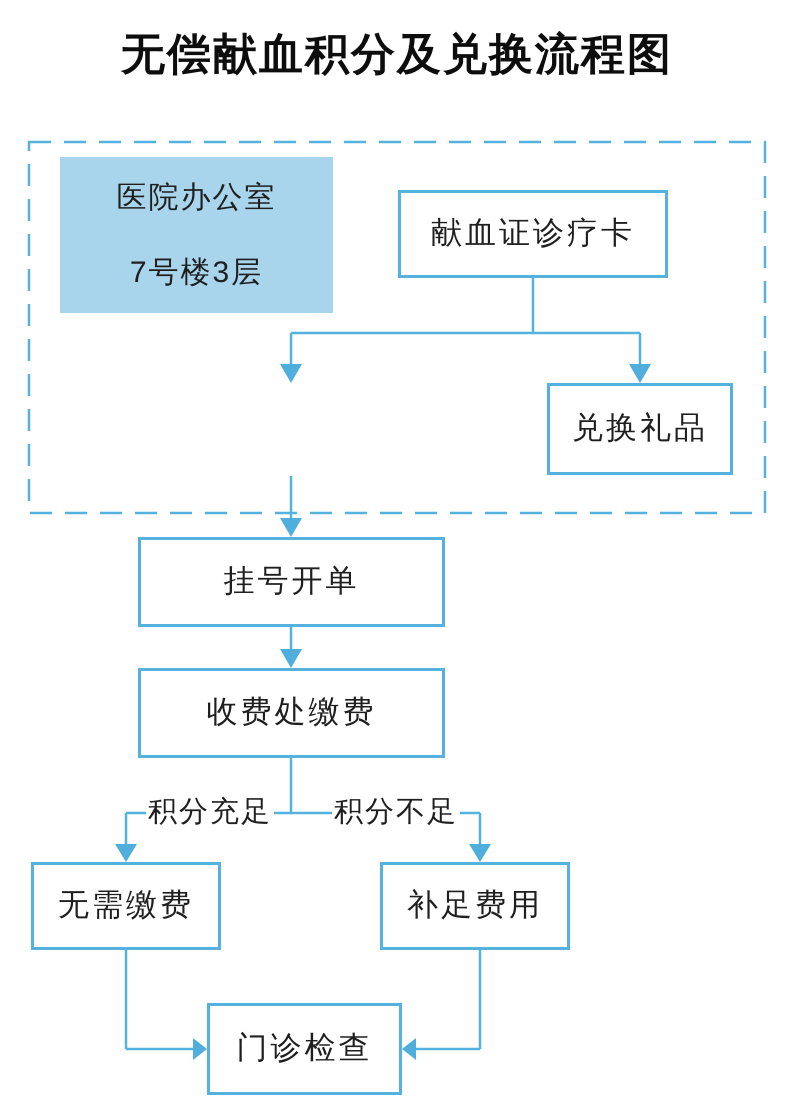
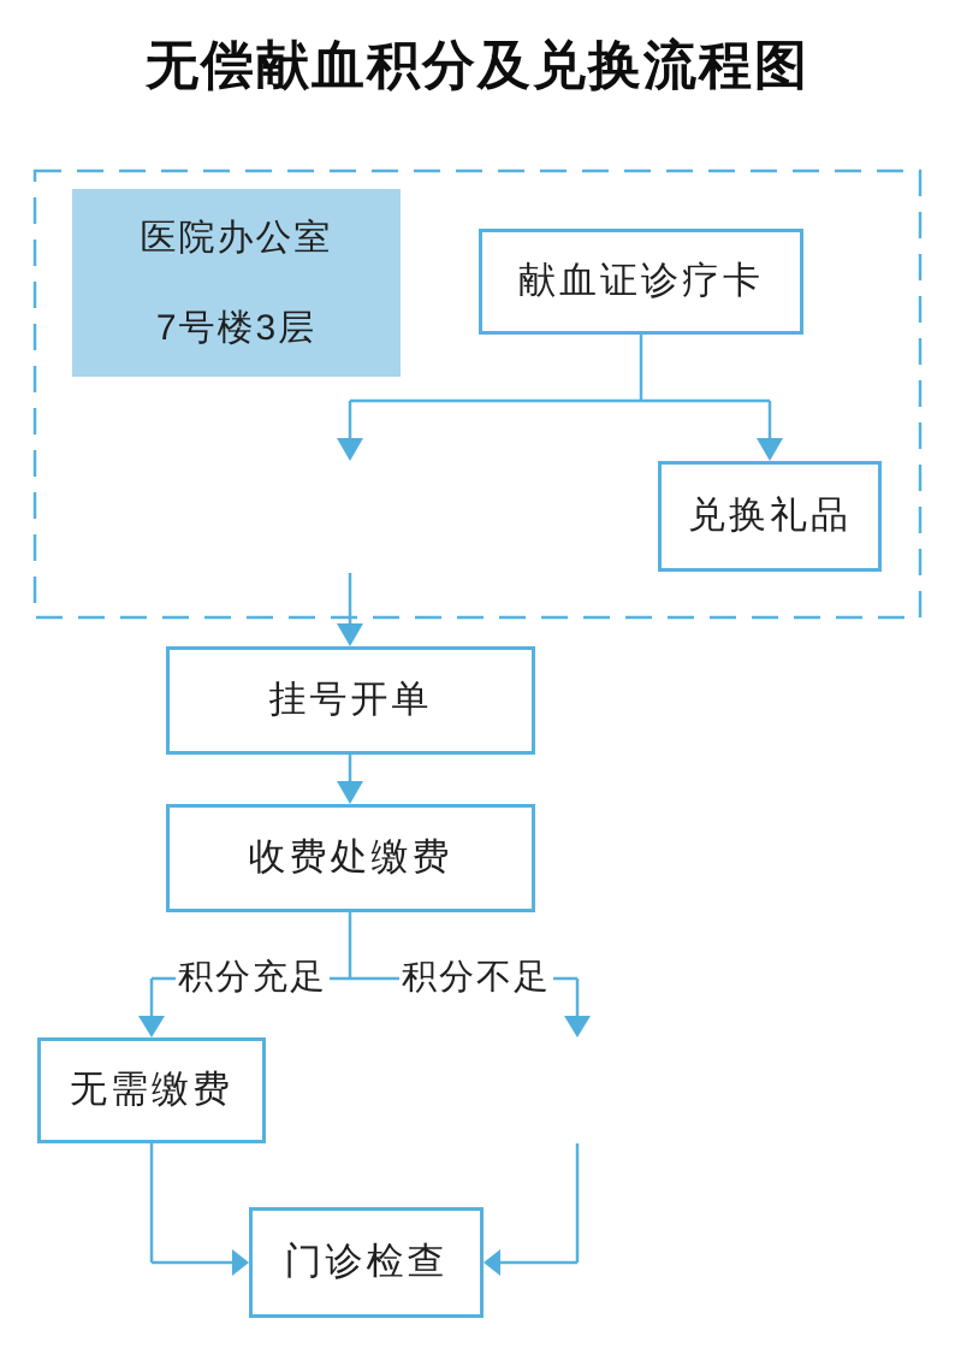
  无偿献血积分及兑换流程图
  医院办公室
  7号楼3层
  献血证诊疗卡
  兑换礼品
  挂号开单
  收费处缴费
  无需缴费
- 补足费用
  门诊检查
  积分充足
  积分不足
